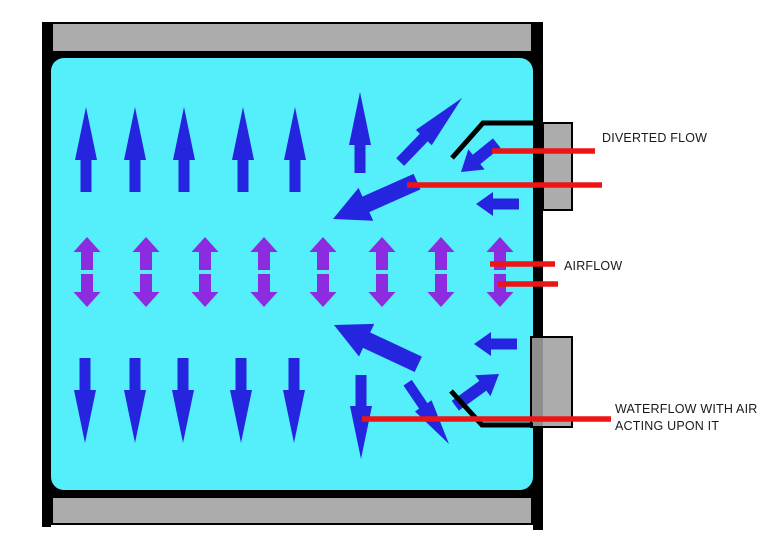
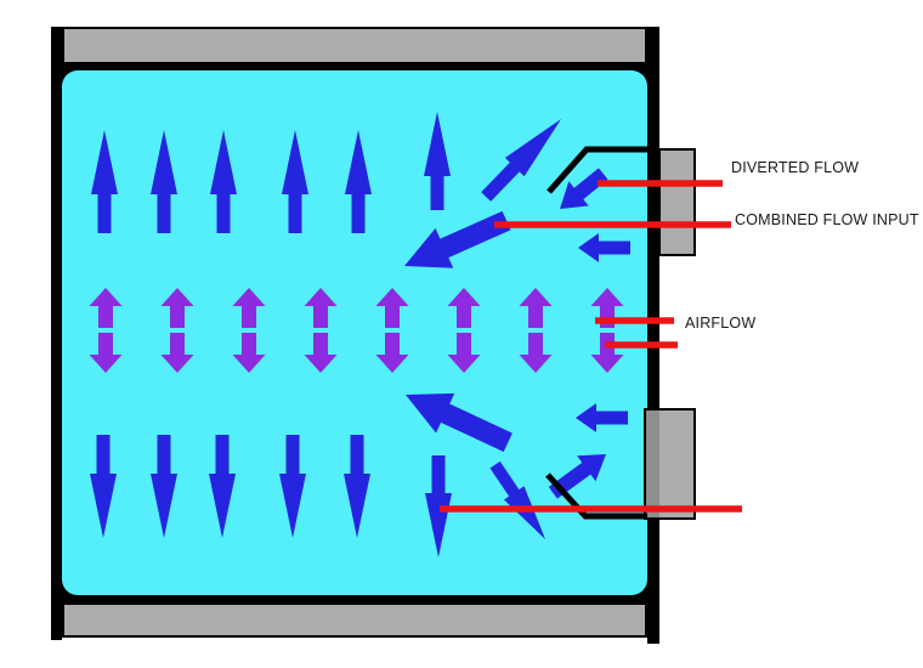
  DIVERTED FLOW
+ COMBINED FLOW INPUT
  AIRFLOW
- WATERFLOW WITH AIR
- ACTING UPON IT
